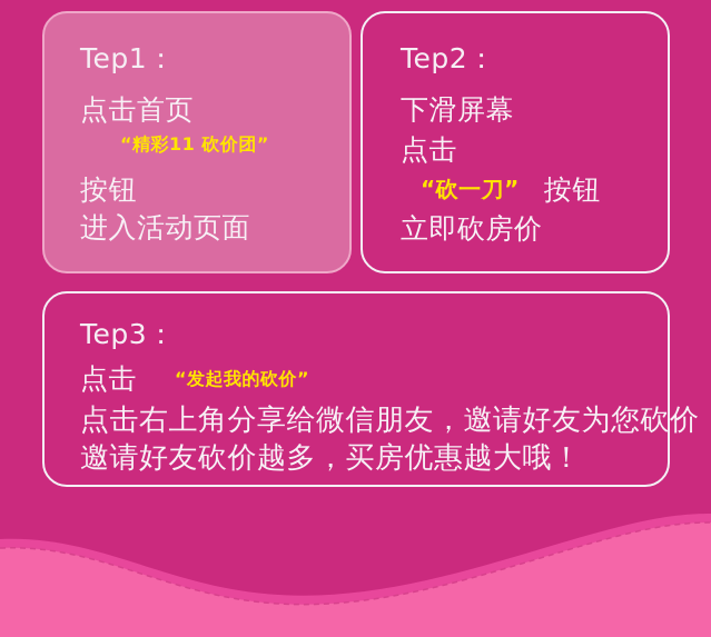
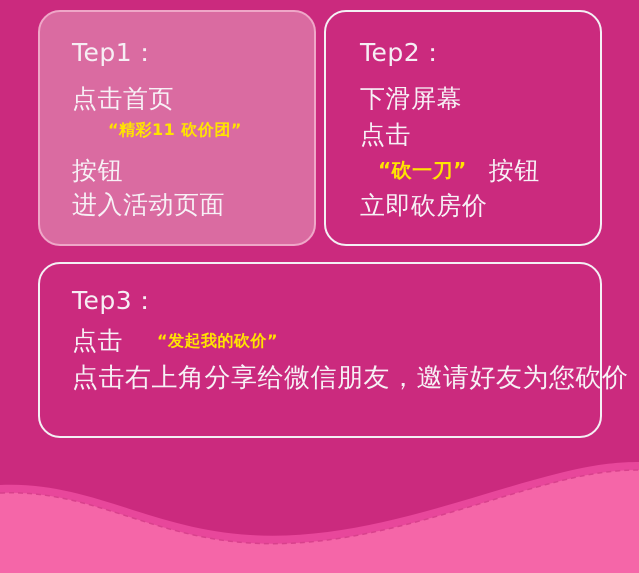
  Tep1：
  点击首页
  “精彩11 砍价团”
  按钮
  进入活动页面
  Tep2：
  下滑屏幕
  点击
  “砍一刀”
  按钮
  立即砍房价
  Tep3：
  点击
  “发起我的砍价”
  点击右上角分享给微信朋友，邀请好友为您砍价
- 邀请好友砍价越多，买房优惠越大哦！
